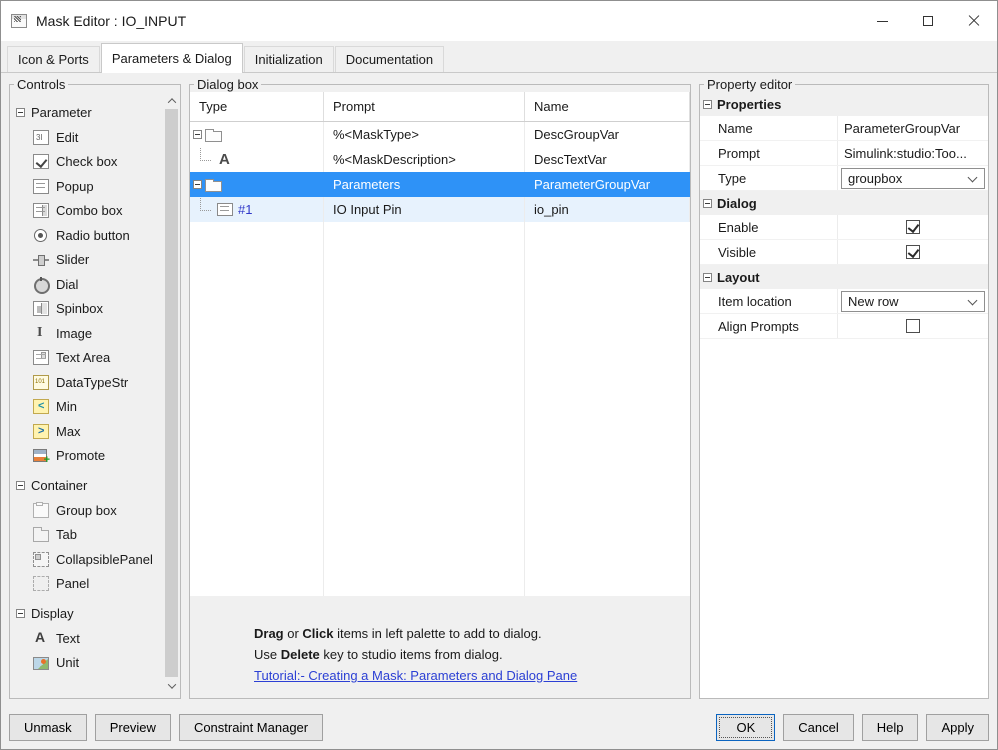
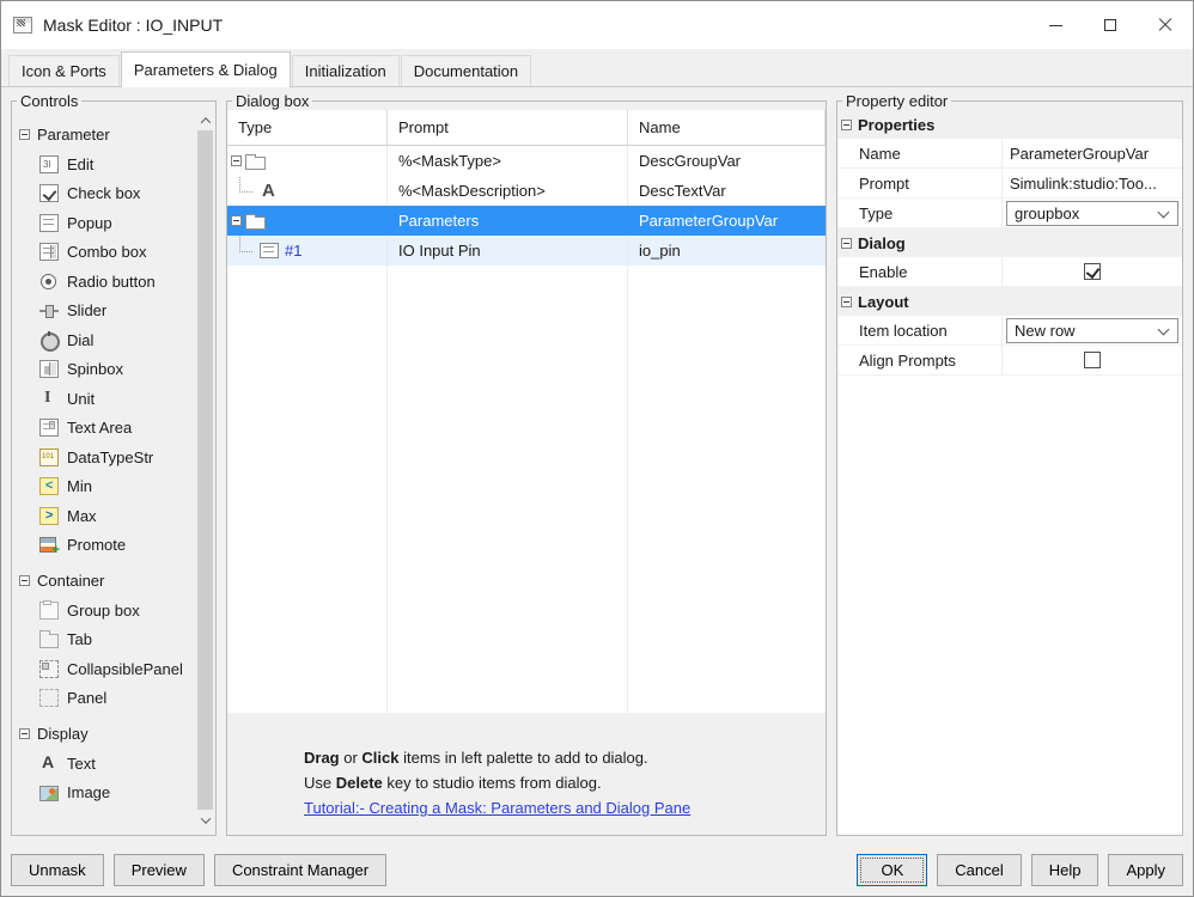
  Mask Editor : IO_INPUT
  Icon & Ports
  Parameters & Dialog
  Initialization
  Documentation
  Controls
  Parameter
  Edit
  Check box
  Popup
  Combo box
  Radio button
  Slider
  Dial
  Spinbox
- Image
+ Unit
  Text Area
  DataTypeStr
  Min
  Max
  Promote
  Container
  Group box
  Tab
  CollapsiblePanel
  Panel
  Display
  Text
- Unit
+ Image
  Dialog box
  Type
  Prompt
  Name
  %<MaskType>
  DescGroupVar
  %<MaskDescription>
  DescTextVar
  Parameters
  ParameterGroupVar
  #1
  IO Input Pin
  io_pin
  Drag or Click items in left palette to add to dialog.
  Use Delete key to studio items from dialog.
  Tutorial:- Creating a Mask: Parameters and Dialog Pane
  Property editor
  Properties
  Name
  ParameterGroupVar
  Prompt
  Simulink:studio:Too...
  Type
  groupbox
  Dialog
  Enable
- Visible
  Layout
  Item location
  New row
  Align Prompts
  Unmask
  Preview
  Constraint Manager
  OK
  Cancel
  Help
  Apply
